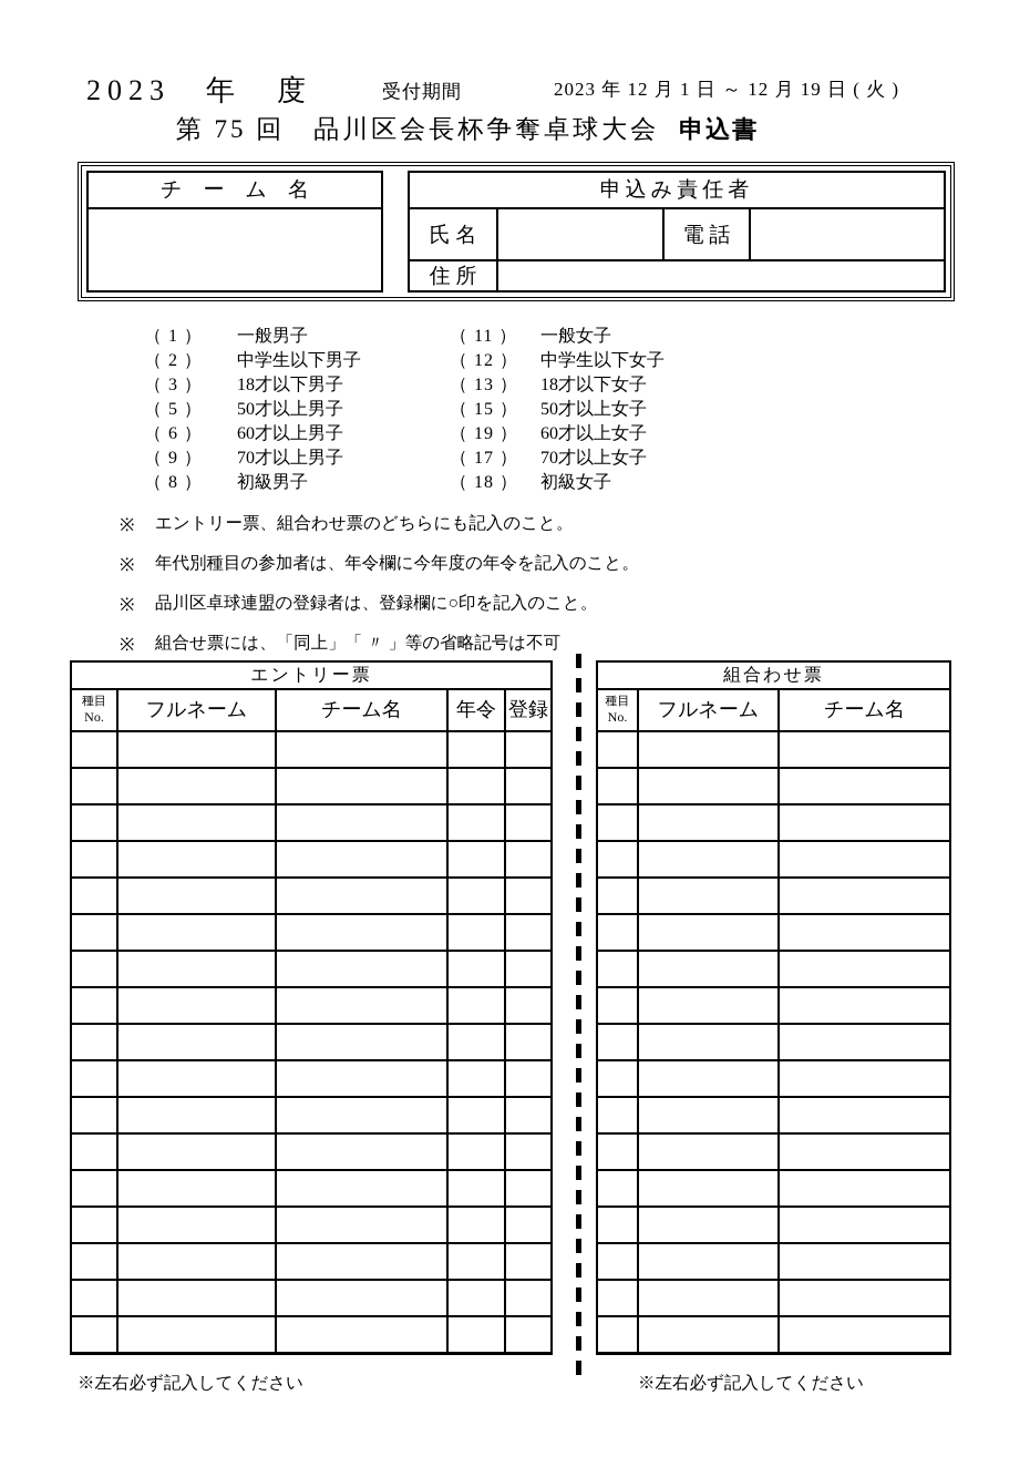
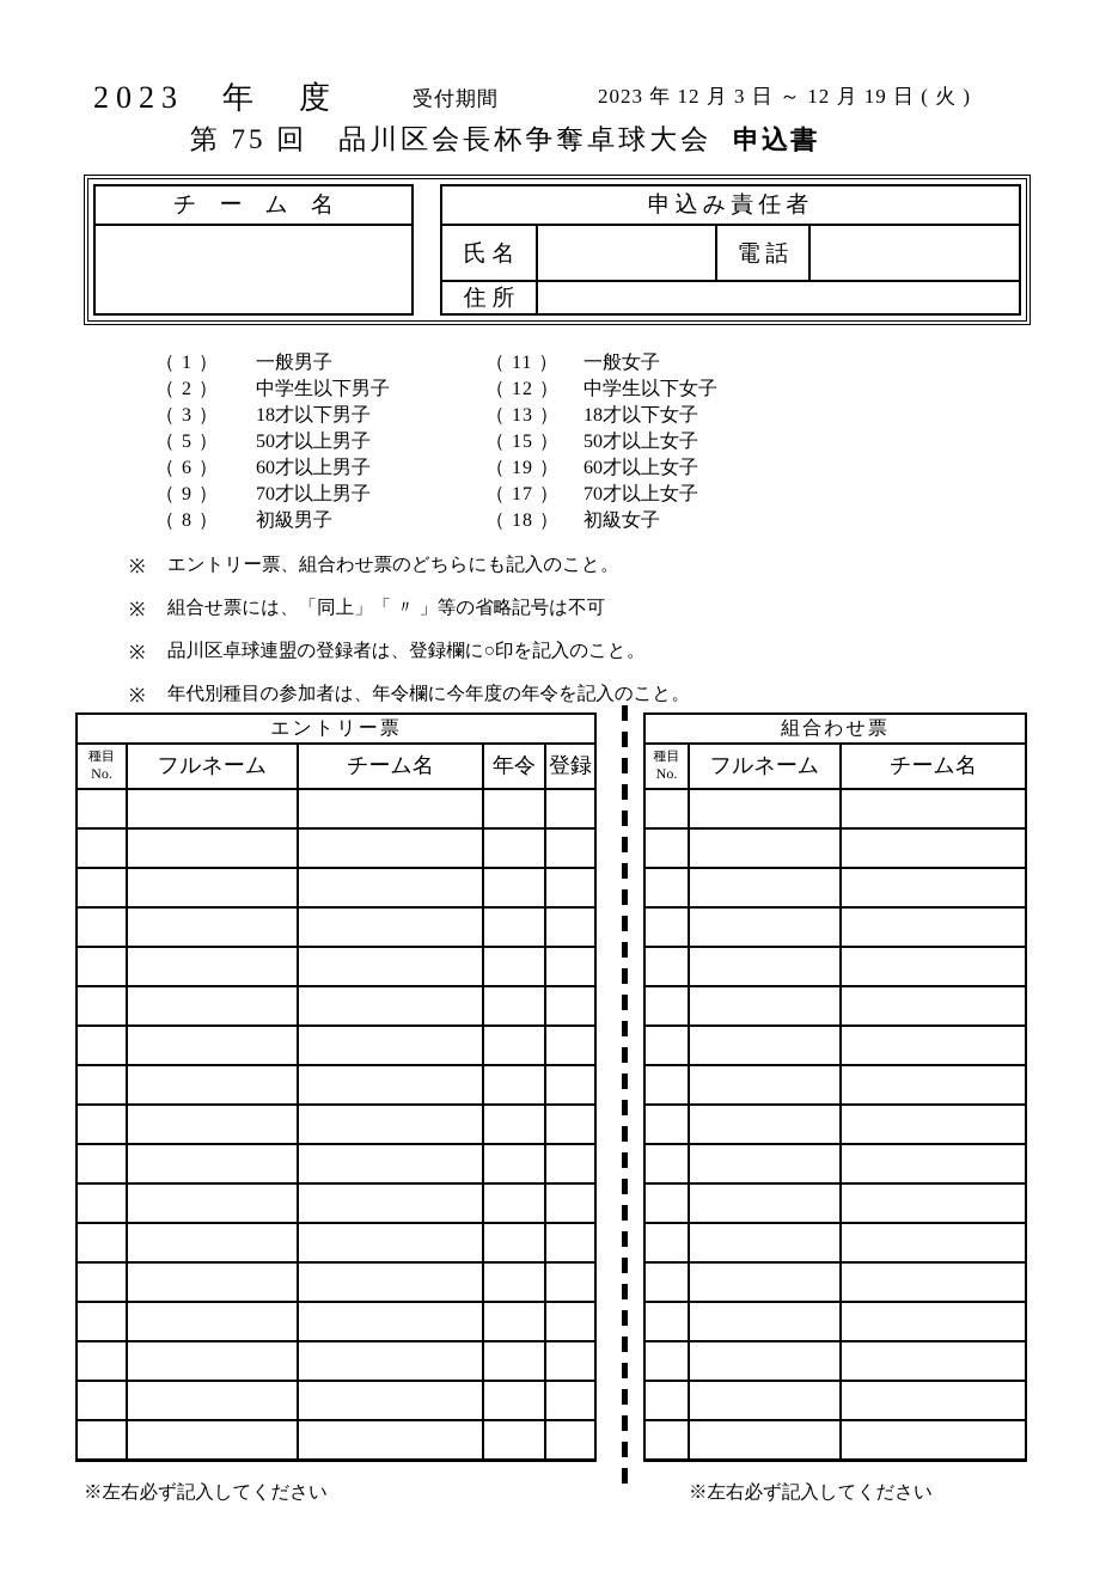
  2023 年 度
  受付期間
- 2023 年 12 月 1 日 ～ 12 月 19 日 ( 火 )
+ 2023 年 12 月 3 日 ～ 12 月 19 日 ( 火 )
  第 75 回 品川区会長杯争奪卓球大会 申込書
  チ ー ム 名
  申込み責任者
  氏 名
  電 話
  住 所
  （ 1 ）
  一般男子
  （ 11 ）
  一般女子
  （ 2 ）
  中学生以下男子
  （ 12 ）
  中学生以下女子
  （ 3 ）
  18才以下男子
  （ 13 ）
  18才以下女子
  （ 5 ）
  50才以上男子
  （ 15 ）
  50才以上女子
  （ 6 ）
  60才以上男子
  （ 19 ）
  60才以上女子
  （ 9 ）
  70才以上男子
  （ 17 ）
  70才以上女子
  （ 8 ）
  初級男子
  （ 18 ）
  初級女子
  ※
  エントリー票、組合わせ票のどちらにも記入のこと。
  ※
- 年代別種目の参加者は、年令欄に今年度の年令を記入のこと。
+ 組合せ票には、「同上」「 〃 」等の省略記号は不可
  ※
  品川区卓球連盟の登録者は、登録欄に○印を記入のこと。
  ※
- 組合せ票には、「同上」「 〃 」等の省略記号は不可
+ 年代別種目の参加者は、年令欄に今年度の年令を記入のこと。
  エントリー票
  種目 No.	フルネーム	チーム名	年令	登録
  組合わせ票
  種目 No.	フルネーム	チーム名
  ※左右必ず記入してください
  ※左右必ず記入してください
